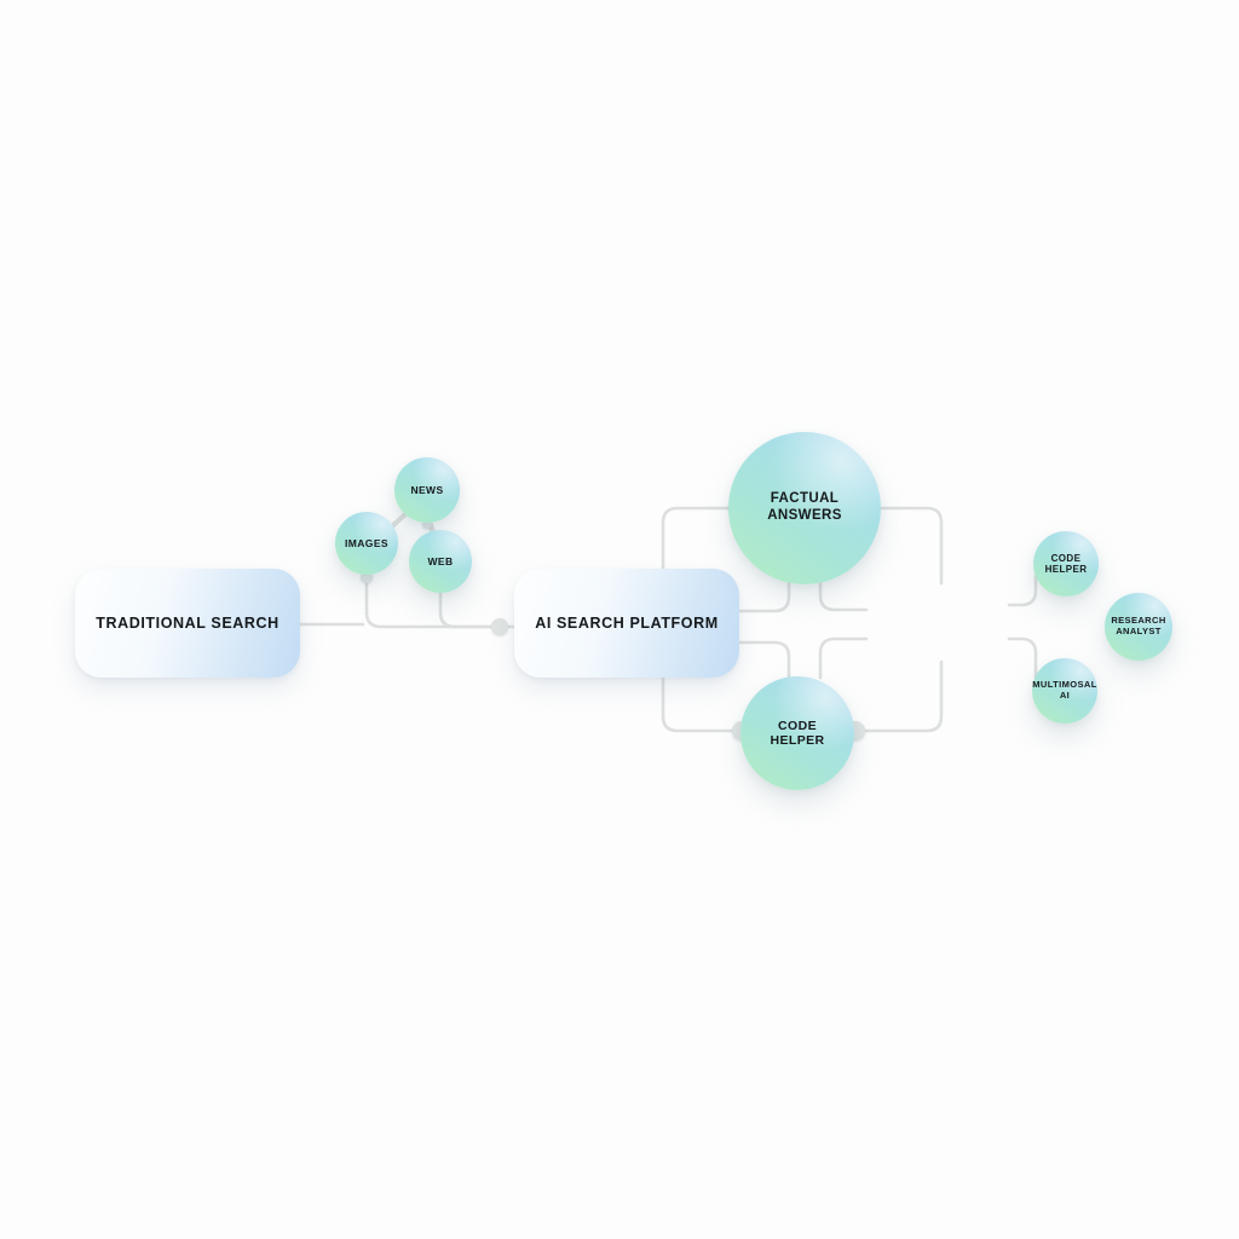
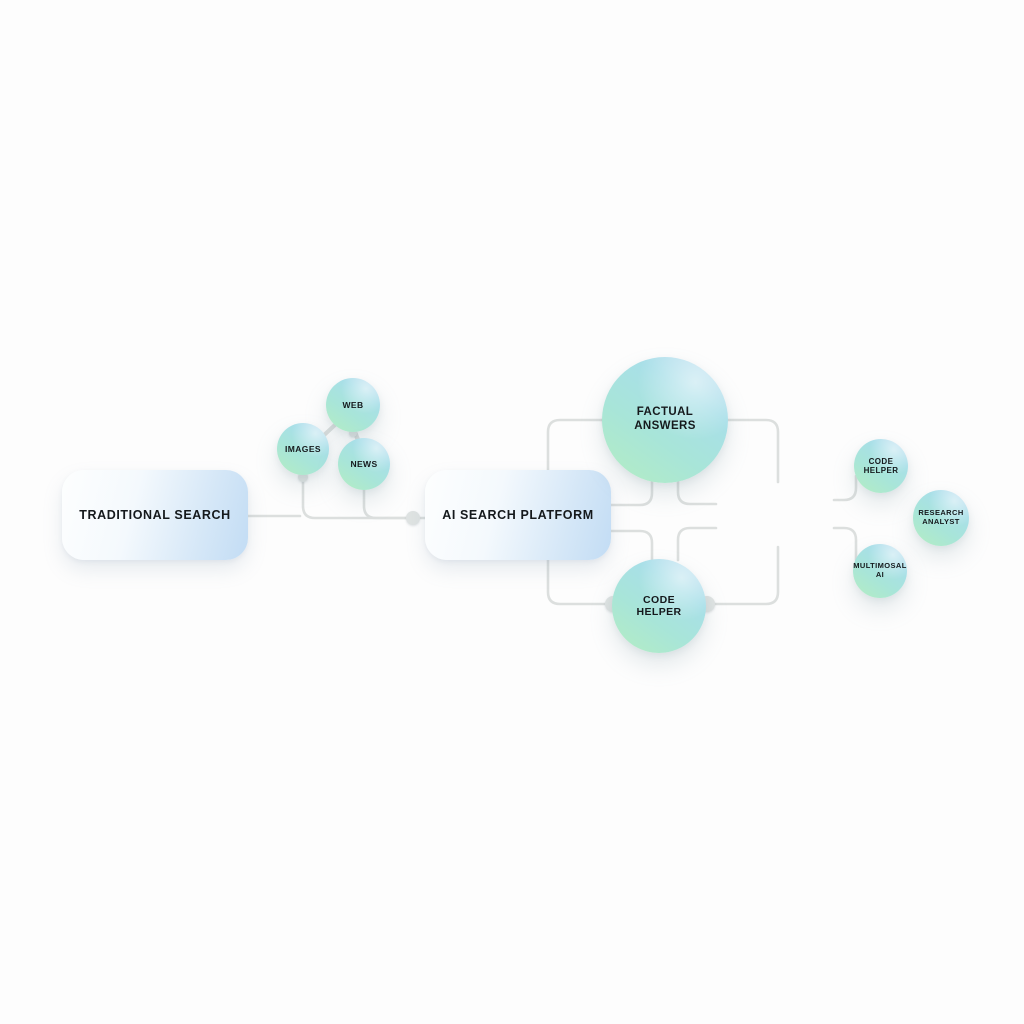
  TRADITIONAL SEARCH
  AI SEARCH PLATFORM
- NEWS
+ WEB
  IMAGES
- WEB
+ NEWS
  FACTUAL
  ANSWERS
  CODE
  HELPER
  CODE
  HELPER
  RESEARCH
  ANALYST
  MULTIMOSAL
  AI
